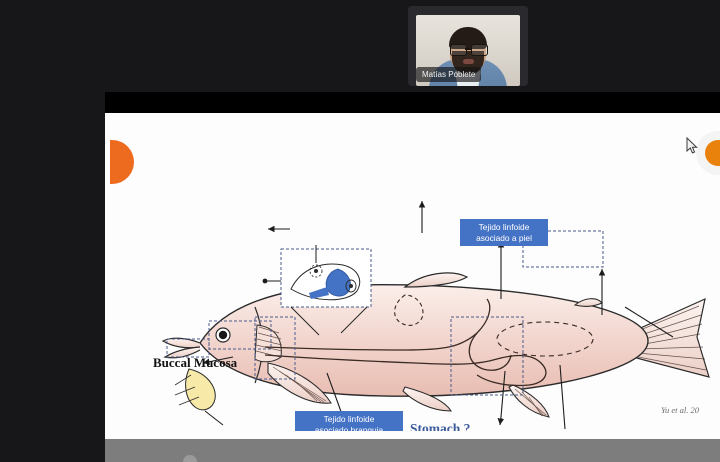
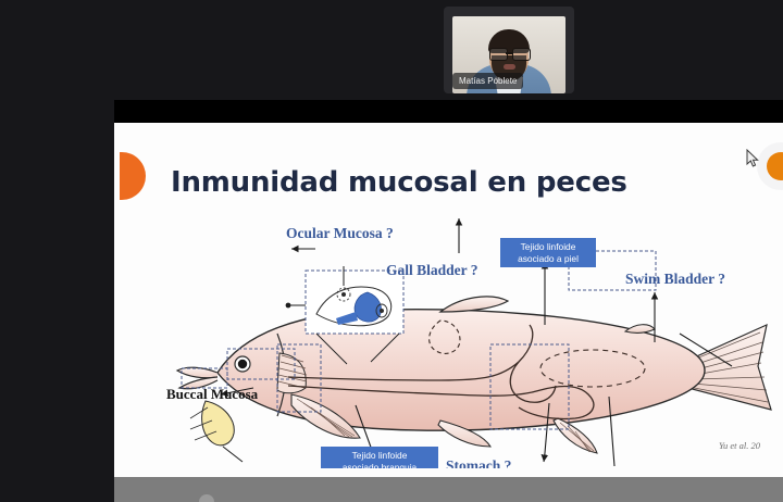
  Matías Poblete
+ Inmunidad mucosal en peces
+ Ocular Mucosa ?
+ Gall Bladder ?
+ Swim Bladder ?
  Stomach ?
  Buccal Mucosa
  Tejido linfoide
  asociado a piel
  Tejido linfoide
  asociado branquia
  Yu et al. 20
